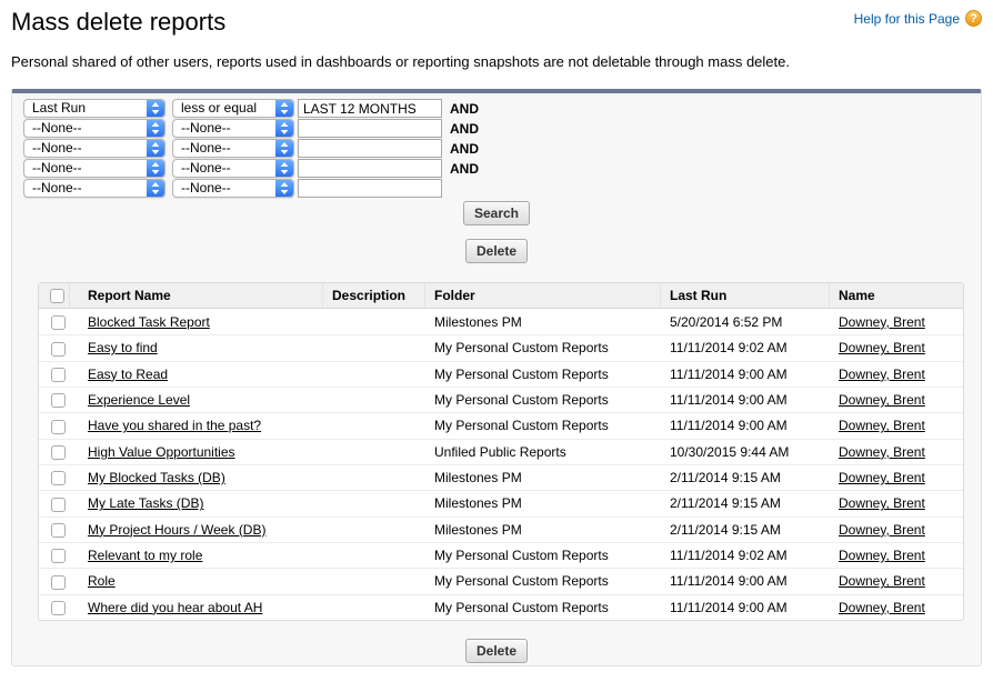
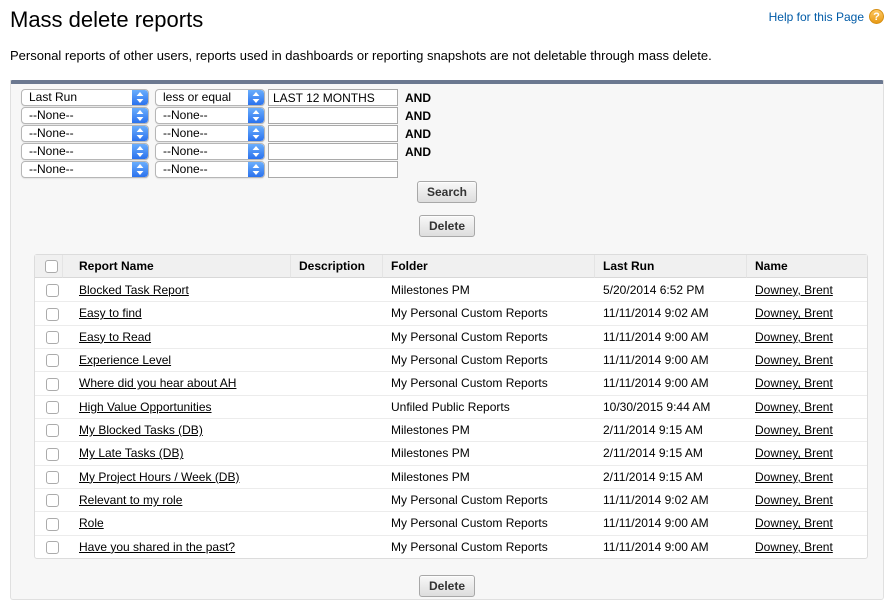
  Mass delete reports
  Help for this Page
  ?
- Personal shared of other users, reports used in dashboards or reporting snapshots are not deletable through mass delete.
+ Personal reports of other users, reports used in dashboards or reporting snapshots are not deletable through mass delete.
  Last Run
  less or equal
  LAST 12 MONTHS
  AND
  --None--
  --None--
  AND
  --None--
  --None--
  AND
  --None--
  --None--
  AND
  --None--
  --None--
  Search
  Delete
  	Report Name	Description	Folder	Last Run	Name
  	Blocked Task Report		Milestones PM	5/20/2014 6:52 PM	Downey, Brent
  	Easy to find		My Personal Custom Reports	11/11/2014 9:02 AM	Downey, Brent
  	Easy to Read		My Personal Custom Reports	11/11/2014 9:00 AM	Downey, Brent
  	Experience Level		My Personal Custom Reports	11/11/2014 9:00 AM	Downey, Brent
- 	Have you shared in the past?		My Personal Custom Reports	11/11/2014 9:00 AM	Downey, Brent
+ 	Where did you hear about AH		My Personal Custom Reports	11/11/2014 9:00 AM	Downey, Brent
  	High Value Opportunities		Unfiled Public Reports	10/30/2015 9:44 AM	Downey, Brent
  	My Blocked Tasks (DB)		Milestones PM	2/11/2014 9:15 AM	Downey, Brent
  	My Late Tasks (DB)		Milestones PM	2/11/2014 9:15 AM	Downey, Brent
  	My Project Hours / Week (DB)		Milestones PM	2/11/2014 9:15 AM	Downey, Brent
  	Relevant to my role		My Personal Custom Reports	11/11/2014 9:02 AM	Downey, Brent
  	Role		My Personal Custom Reports	11/11/2014 9:00 AM	Downey, Brent
- 	Where did you hear about AH		My Personal Custom Reports	11/11/2014 9:00 AM	Downey, Brent
+ 	Have you shared in the past?		My Personal Custom Reports	11/11/2014 9:00 AM	Downey, Brent
  Delete
